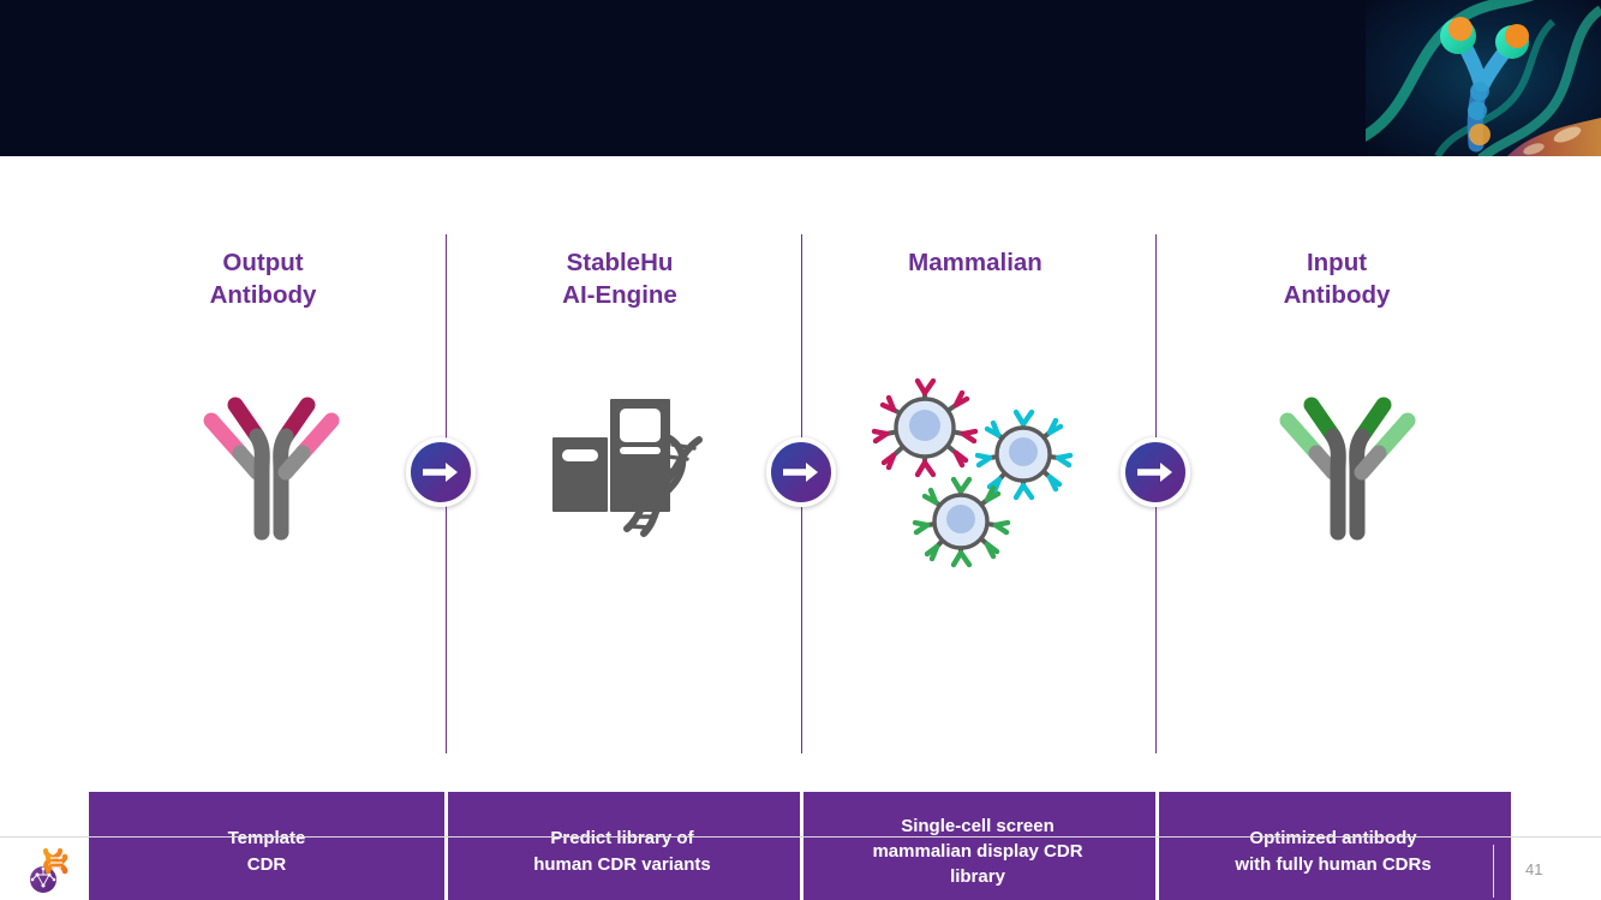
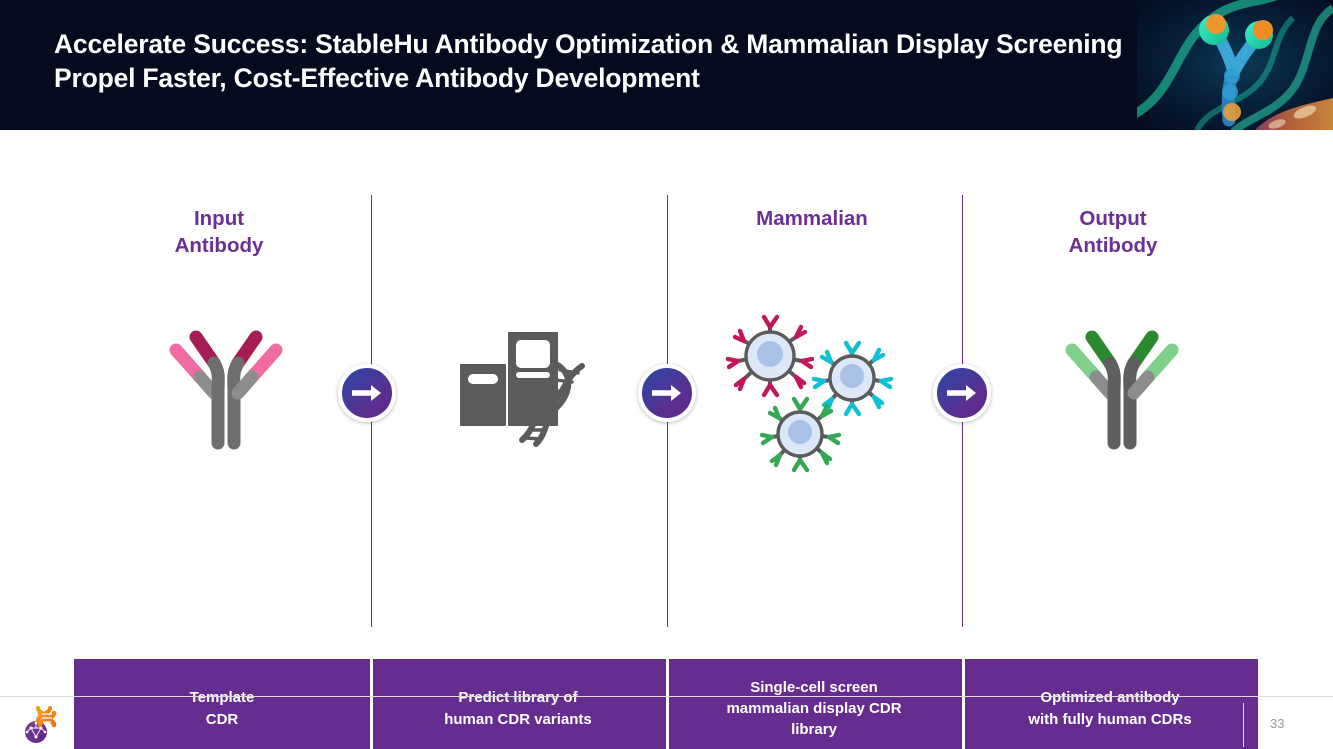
+ Accelerate Success: StableHu Antibody Optimization & Mammalian Display Screening Propel Faster, Cost-Effective Antibody Development
- Output
+ Input
  Antibody
- StableHu
- AI-Engine
  Mammalian
- Input
+ Output
  Antibody
  Template
  CDR
  Predict library of
  human CDR variants
  Single-cell screen
  mammalian display CDR
  library
  Optimized antibody
  with fully human CDRs
- 41
+ 33
